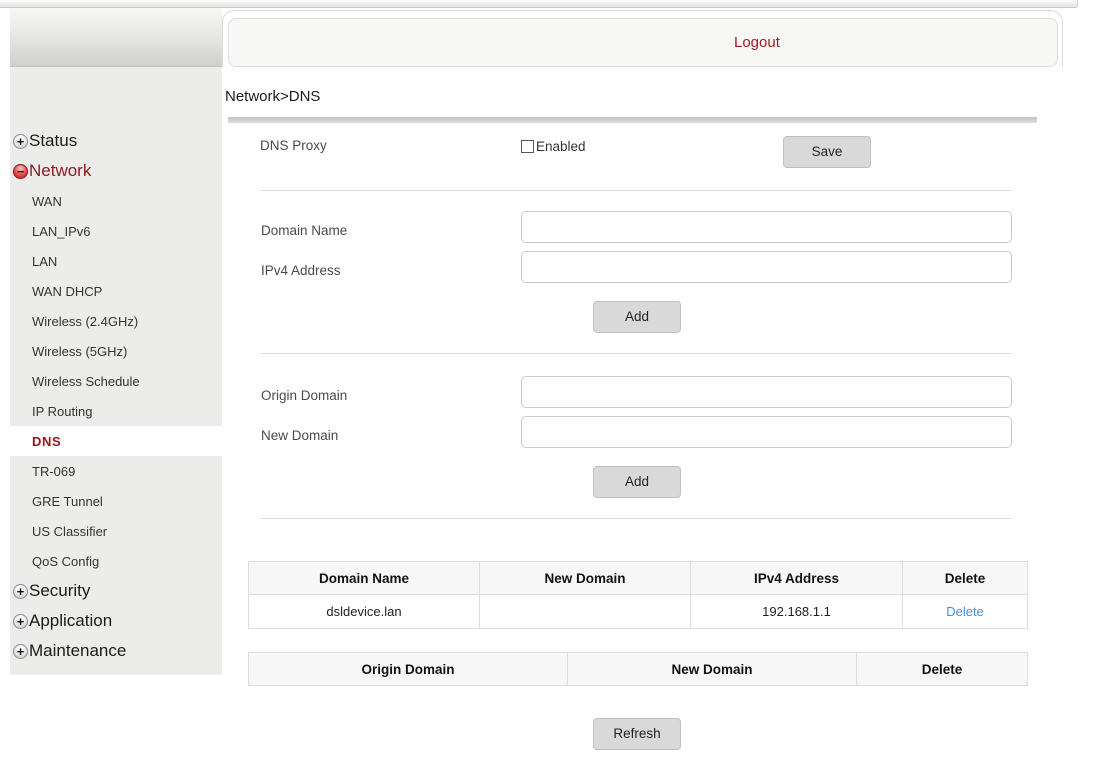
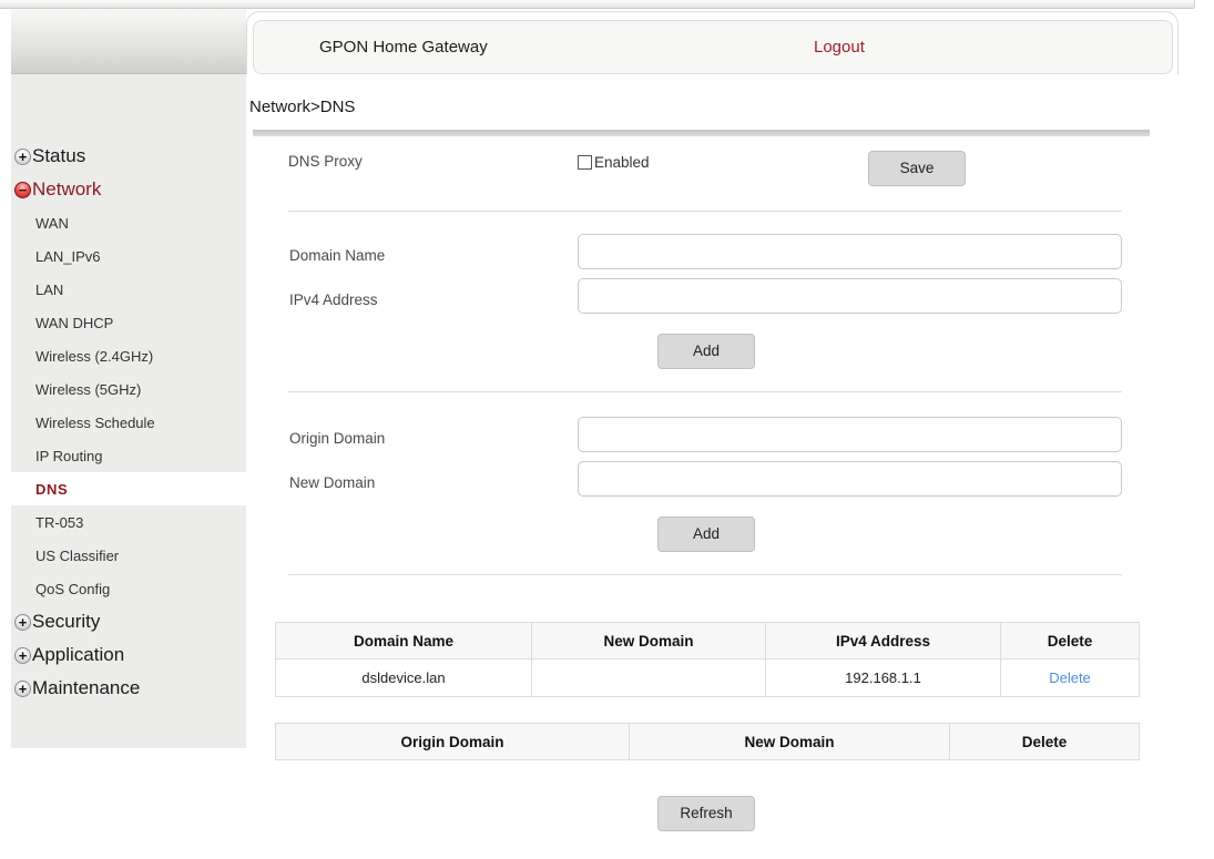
  +
  Status
  −
  Network
  WAN
  LAN_IPv6
  LAN
  WAN DHCP
  Wireless (2.4GHz)
  Wireless (5GHz)
  Wireless Schedule
  IP Routing
  DNS
- TR-069
+ TR-053
- GRE Tunnel
  US Classifier
  QoS Config
  +
  Security
  +
  Application
  +
  Maintenance
+ GPON Home Gateway
  Logout
  Network>DNS
  DNS Proxy
  Enabled
  Save
  Domain Name
  IPv4 Address
  Add
  Origin Domain
  New Domain
  Add
  Domain Name	New Domain	IPv4 Address	Delete
  dsldevice.lan		192.168.1.1	Delete
  Origin Domain	New Domain	Delete
  Refresh
